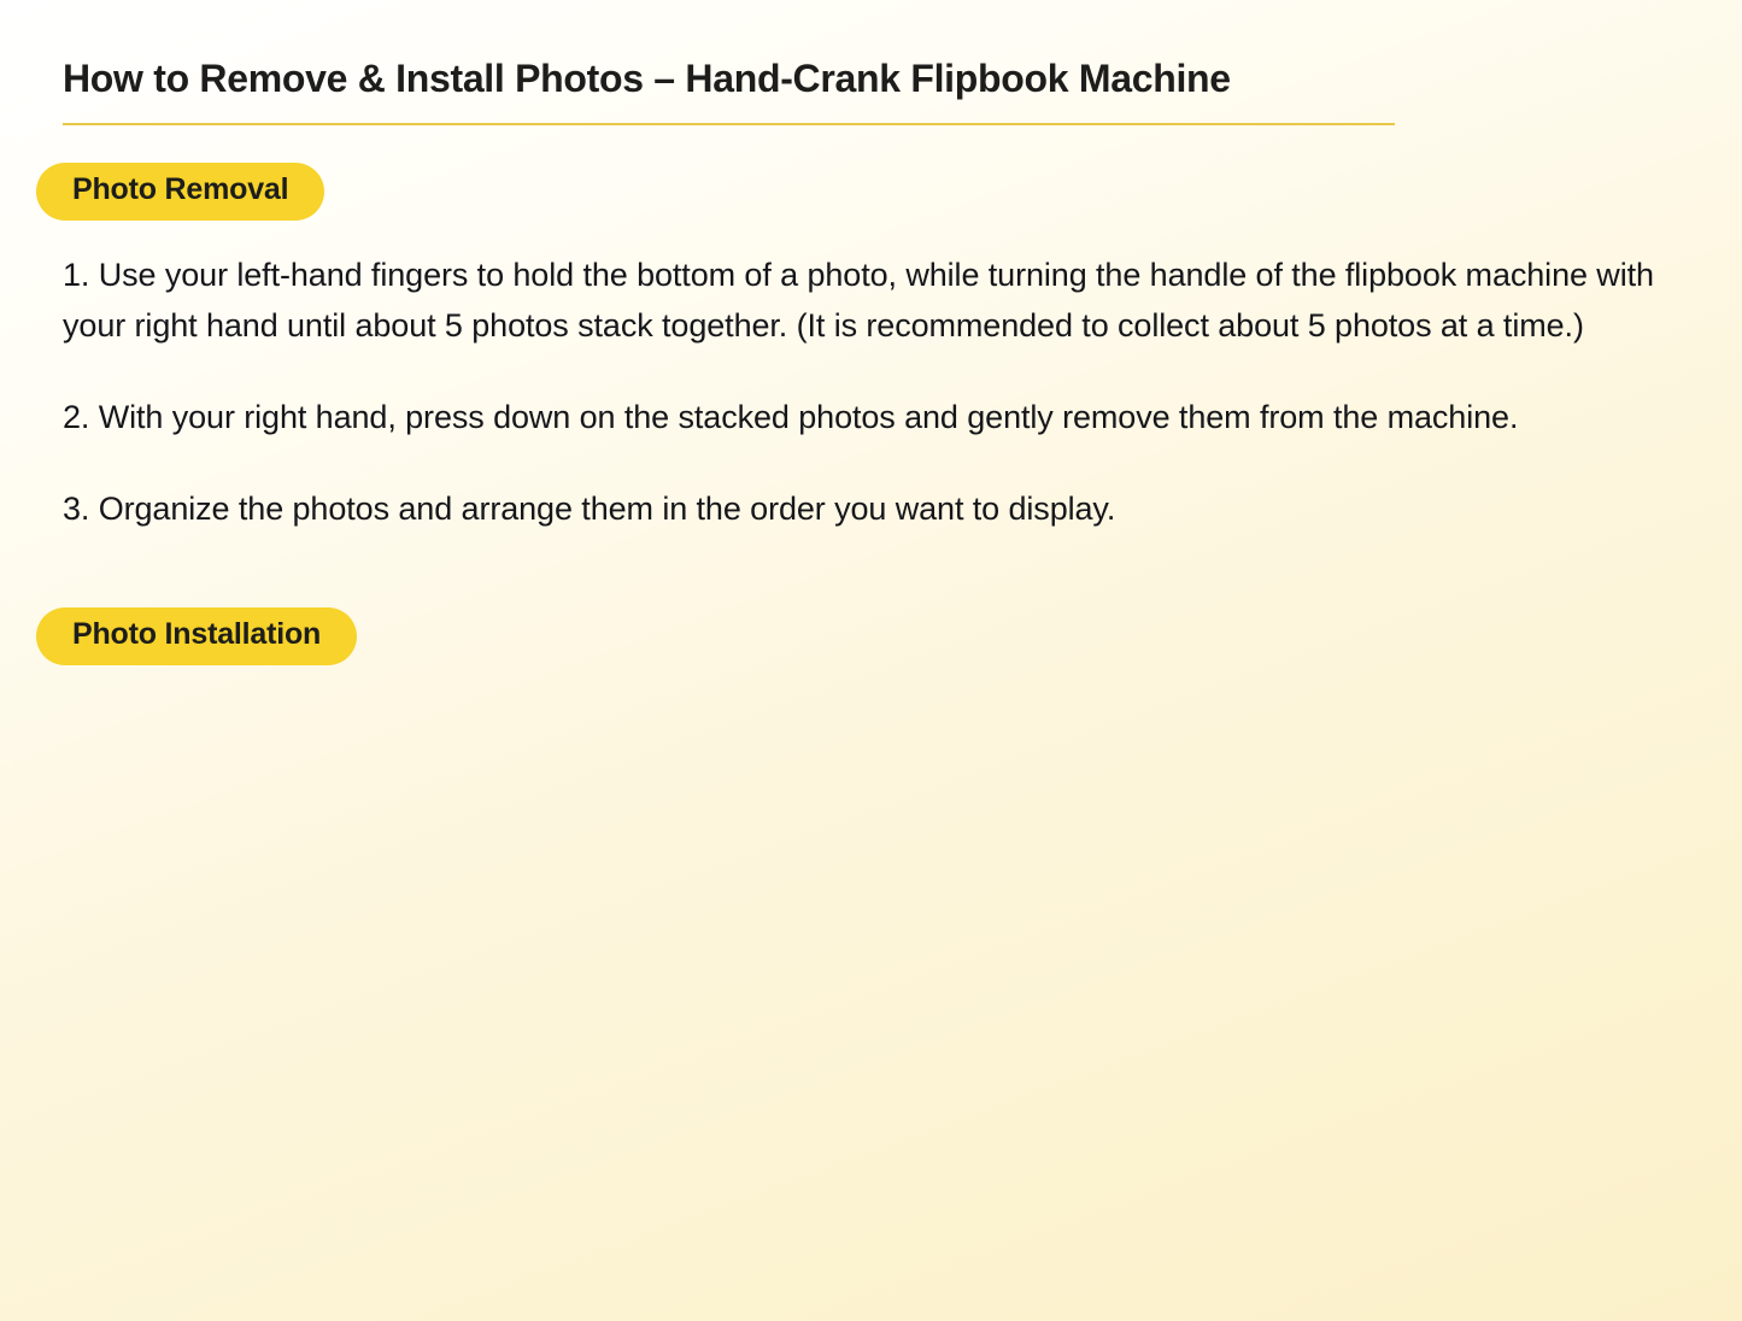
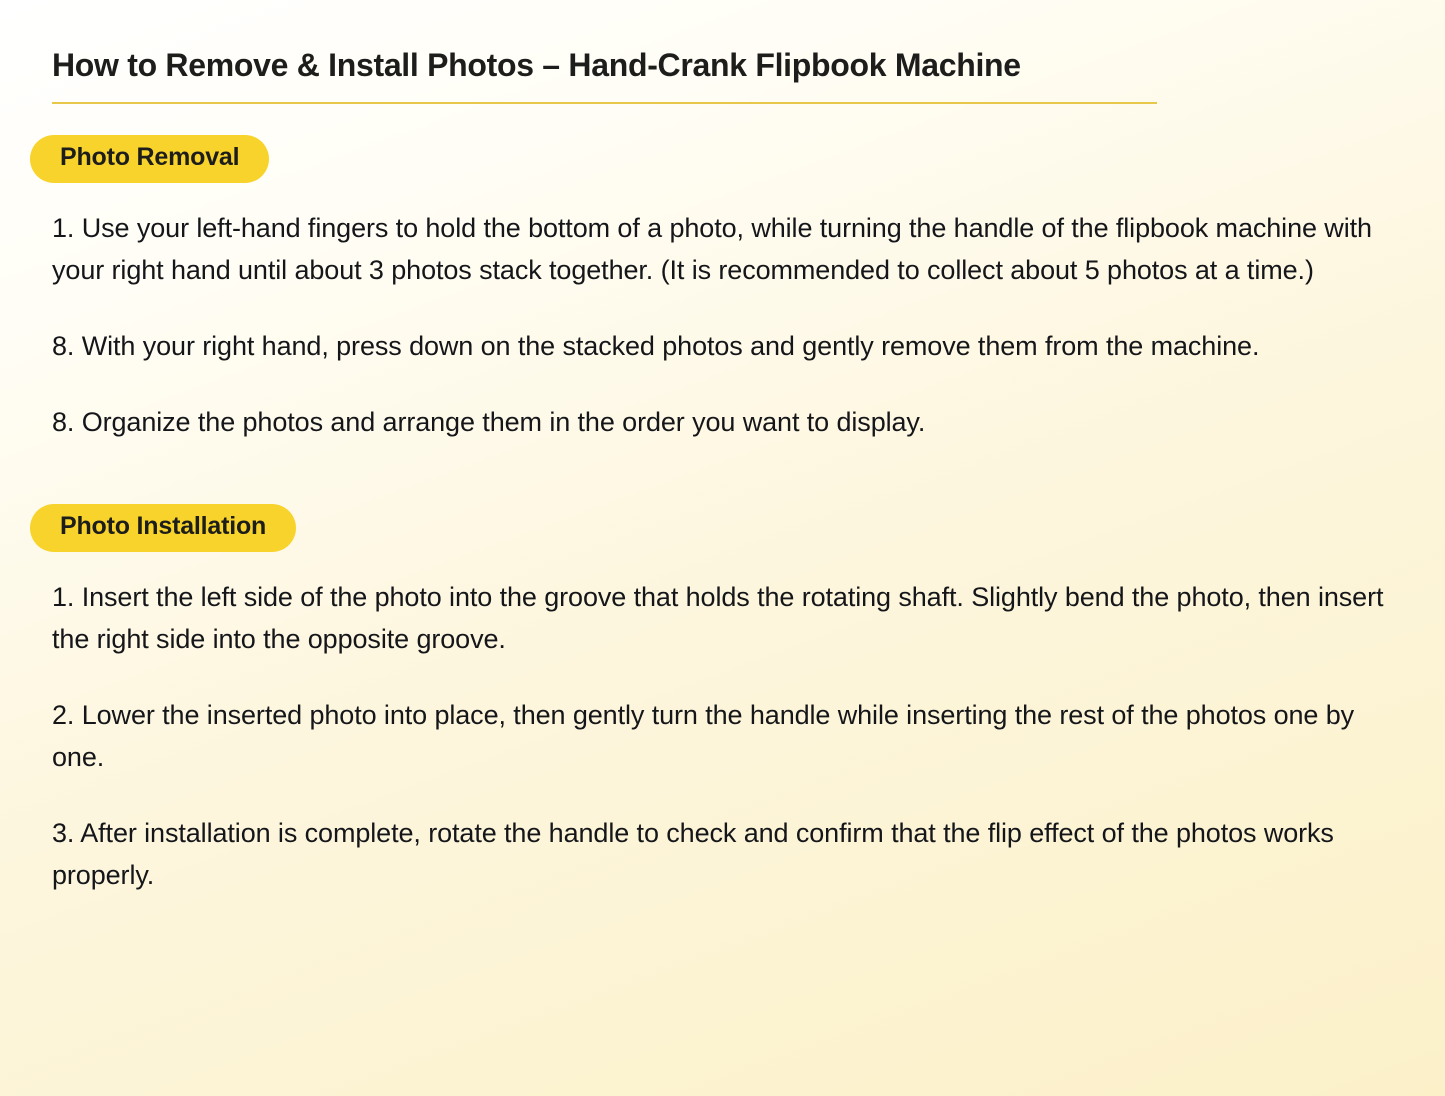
  How to Remove & Install Photos – Hand-Crank Flipbook Machine
  Photo Removal
- 1. Use your left-hand fingers to hold the bottom of a photo, while turning the handle of the flipbook machine with your right hand until about 5 photos stack together. (It is recommended to collect about 5 photos at a time.)
+ 1. Use your left-hand fingers to hold the bottom of a photo, while turning the handle of the flipbook machine with your right hand until about 3 photos stack together. (It is recommended to collect about 5 photos at a time.)
- 2. With your right hand, press down on the stacked photos and gently remove them from the machine.
+ 8. With your right hand, press down on the stacked photos and gently remove them from the machine.
- 3. Organize the photos and arrange them in the order you want to display.
+ 8. Organize the photos and arrange them in the order you want to display.
  Photo Installation
+ 1. Insert the left side of the photo into the groove that holds the rotating shaft. Slightly bend the photo, then insert the right side into the opposite groove.
+ 2. Lower the inserted photo into place, then gently turn the handle while inserting the rest of the photos one by one.
+ 3. After installation is complete, rotate the handle to check and confirm that the flip effect of the photos works properly.
